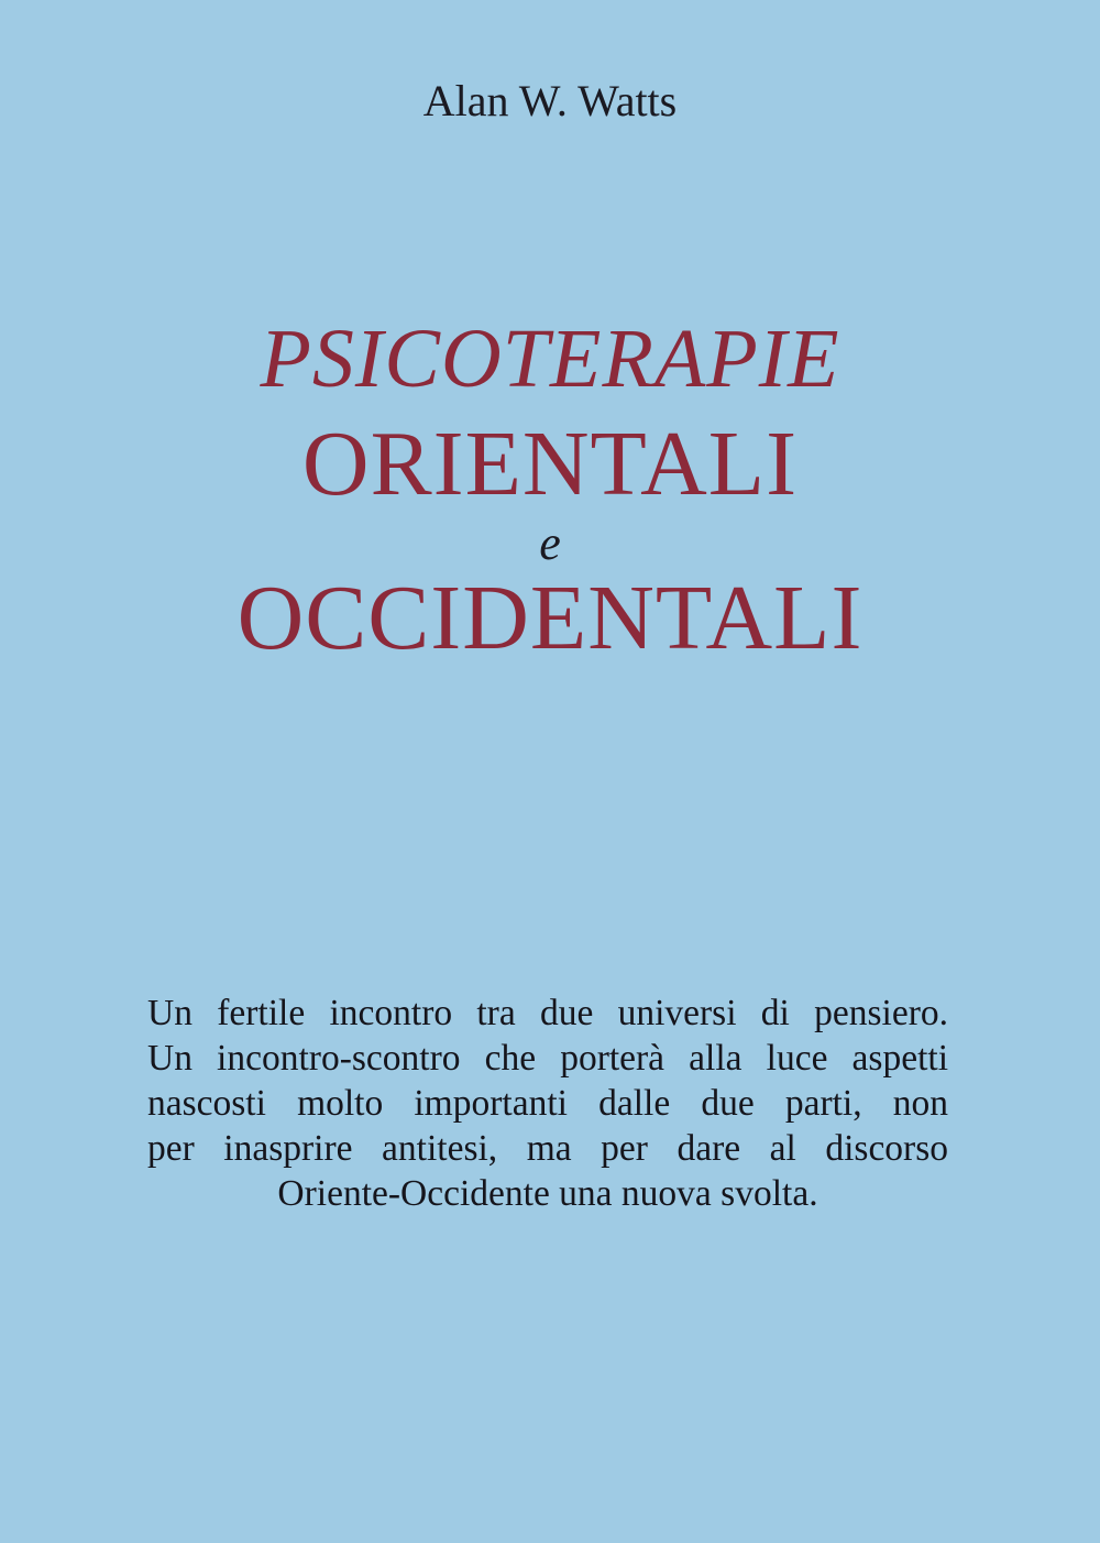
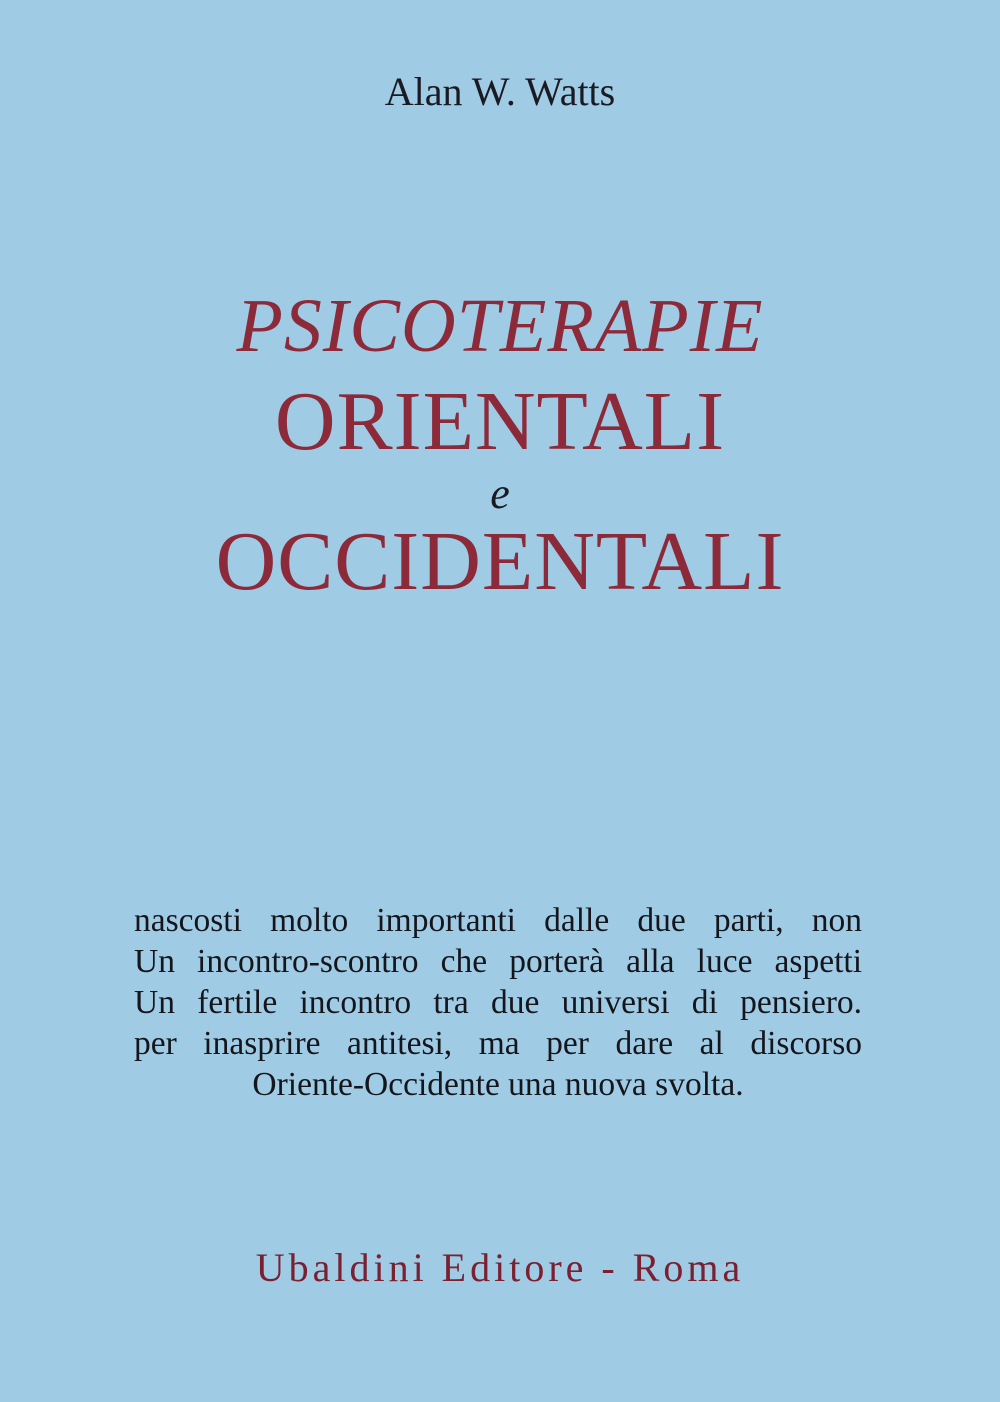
  Alan W. Watts
  PSICOTERAPIE
  ORIENTALI
  e
  OCCIDENTALI
- Un fertile incontro tra due universi di pensiero.
+ nascosti molto importanti dalle due parti, non
  Un incontro-scontro che porterà alla luce aspetti
- nascosti molto importanti dalle due parti, non
+ Un fertile incontro tra due universi di pensiero.
  per inasprire antitesi, ma per dare al discorso
  Oriente-Occidente una nuova svolta.
+ Ubaldini Editore - Roma
